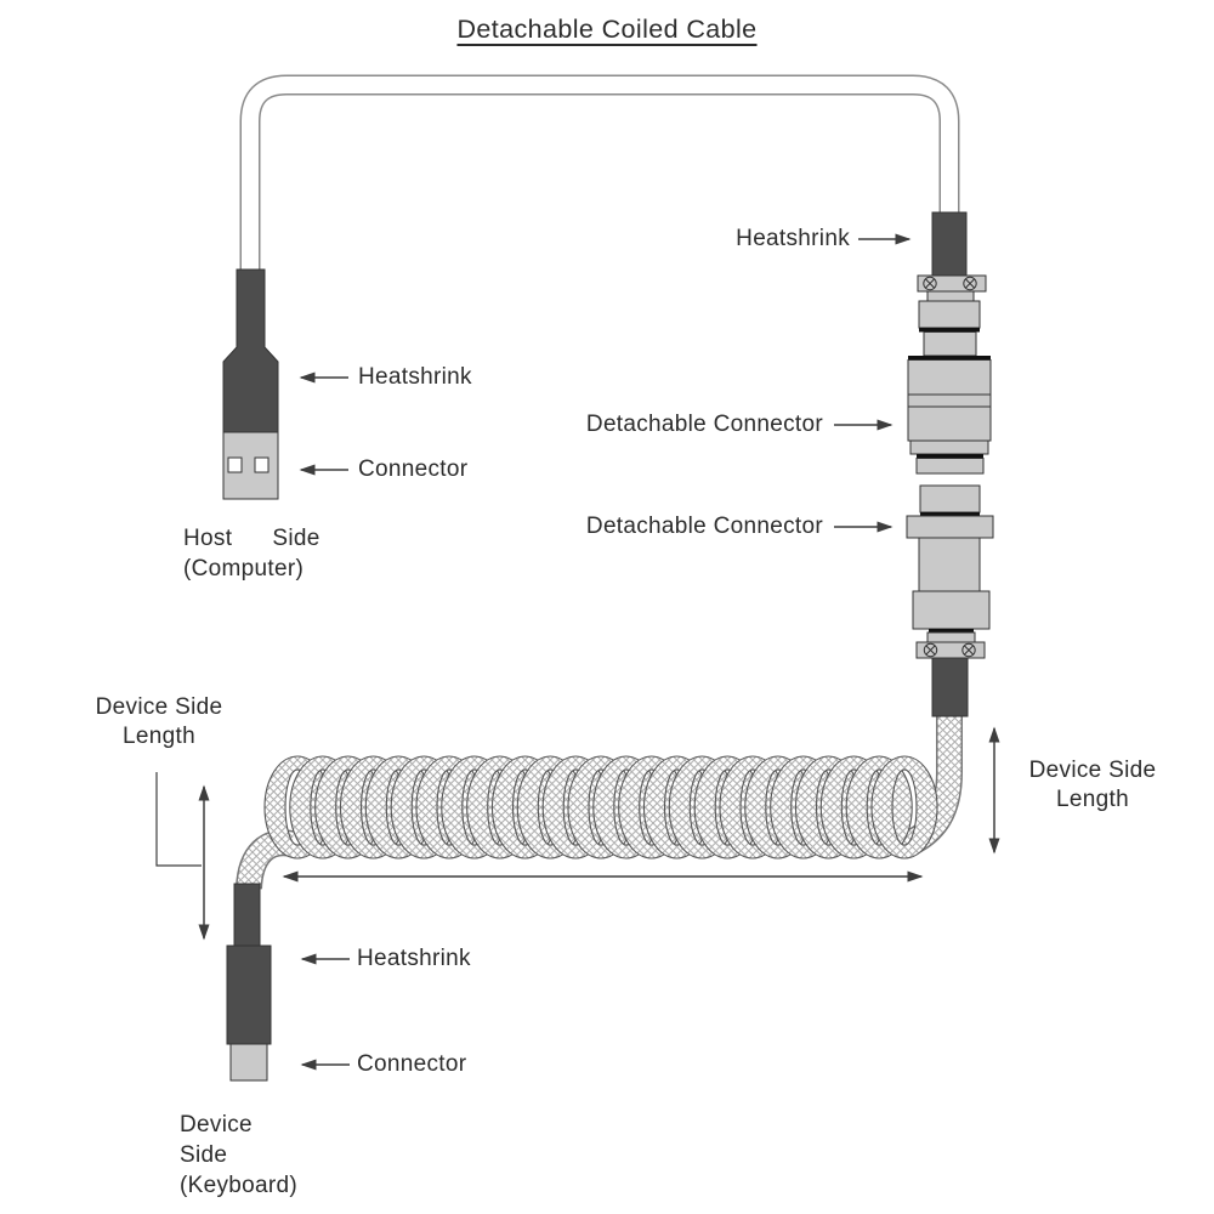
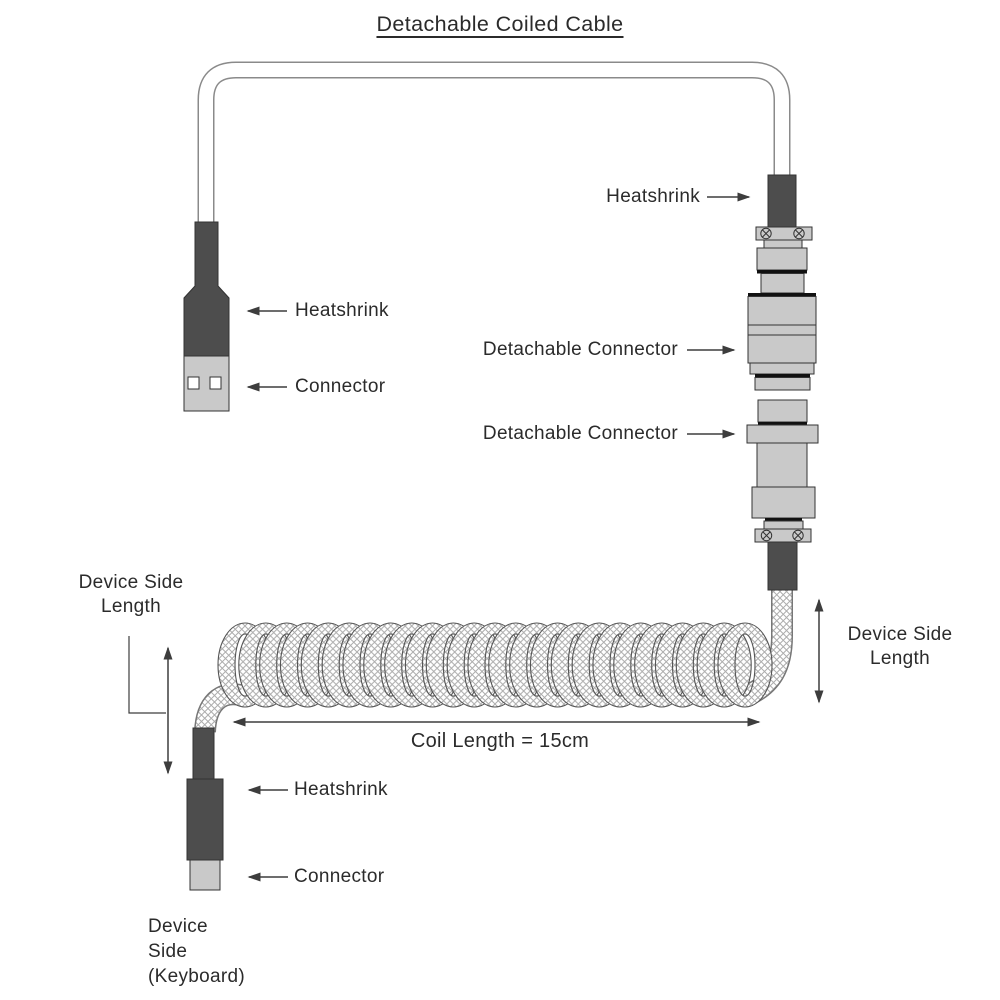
  Detachable Coiled Cable
  Heatshrink
  Connector
- Host Side
- (Computer)
  Heatshrink
  Detachable Connector
  Detachable Connector
  Device Side
  Length
  Device Side
  Length
+ Coil Length = 15cm
  Heatshrink
  Connector
  Device
  Side
  (Keyboard)
